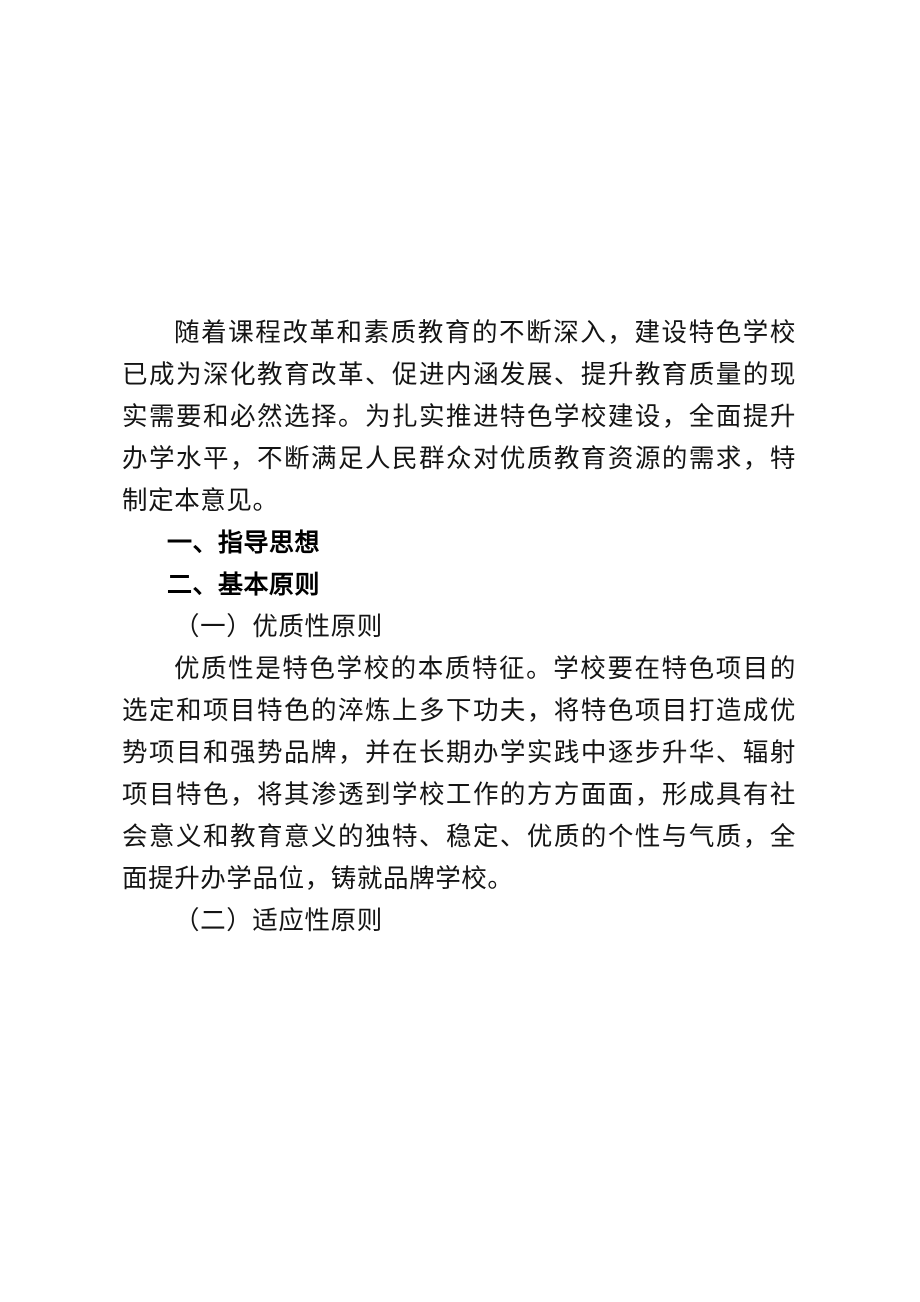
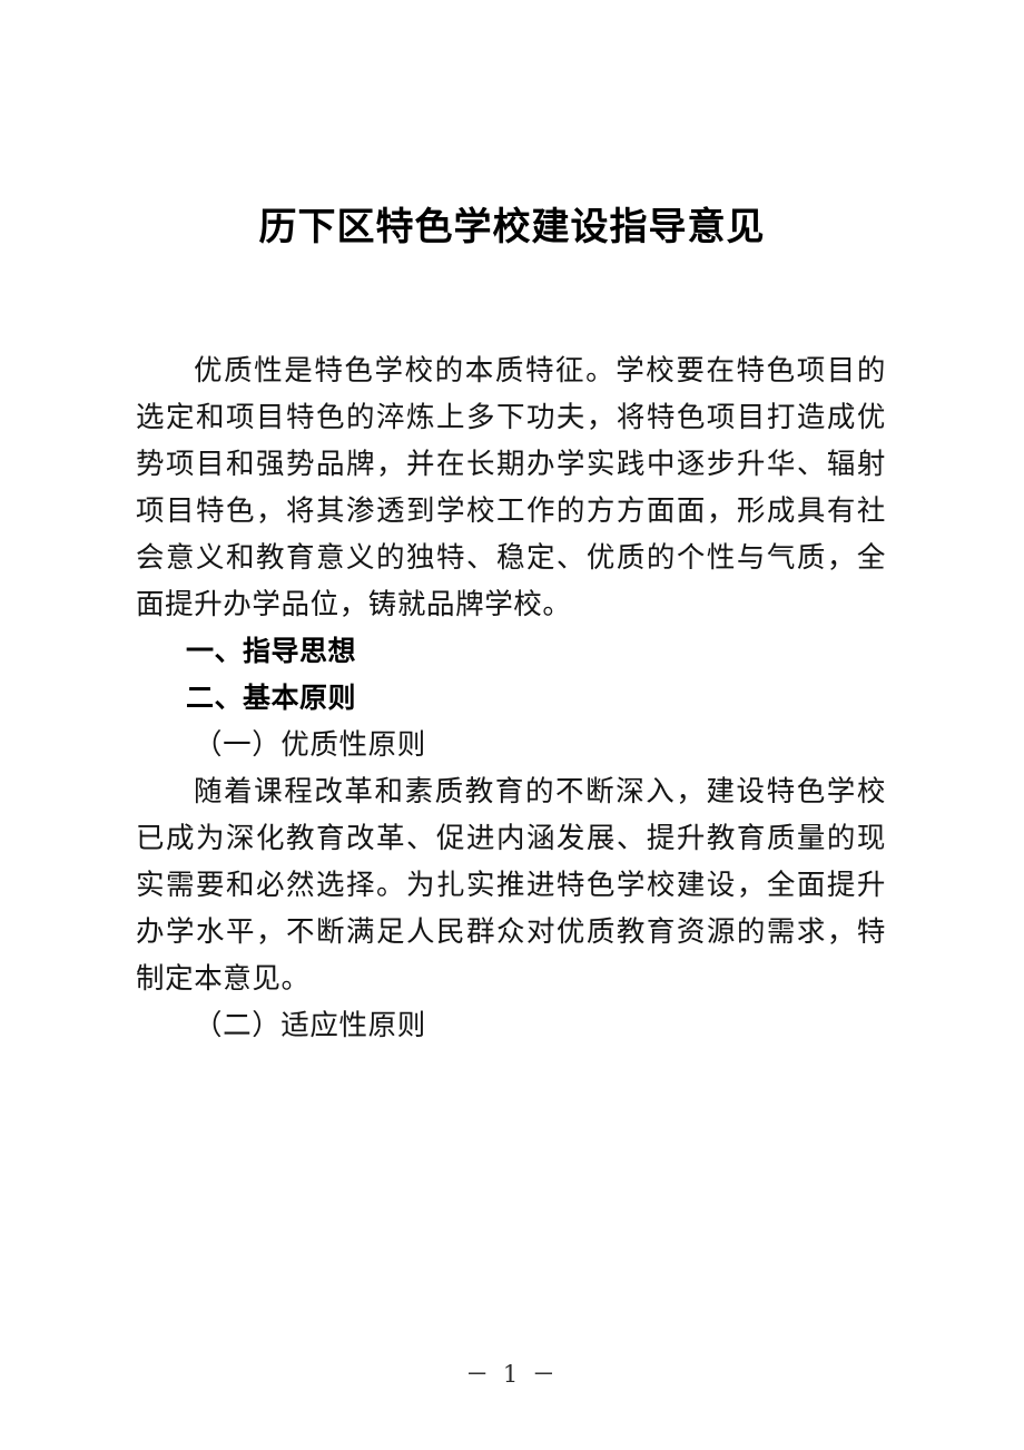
+ 历下区特色学校建设指导意见
- 随着课程改革和素质教育的不断深入，建设特色学校已成为深化教育改革、促进内涵发展、提升教育质量的现实需要和必然选择。为扎实推进特色学校建设，全面提升办学水平，不断满足人民群众对优质教育资源的需求，特制定本意见。
+ 优质性是特色学校的本质特征。学校要在特色项目的选定和项目特色的淬炼上多下功夫，将特色项目打造成优势项目和强势品牌，并在长期办学实践中逐步升华、辐射项目特色，将其渗透到学校工作的方方面面，形成具有社会意义和教育意义的独特、稳定、优质的个性与气质，全面提升办学品位，铸就品牌学校。
  一、指导思想
  二、基本原则
  （一）优质性原则
- 优质性是特色学校的本质特征。学校要在特色项目的选定和项目特色的淬炼上多下功夫，将特色项目打造成优势项目和强势品牌，并在长期办学实践中逐步升华、辐射项目特色，将其渗透到学校工作的方方面面，形成具有社会意义和教育意义的独特、稳定、优质的个性与气质，全面提升办学品位，铸就品牌学校。
+ 随着课程改革和素质教育的不断深入，建设特色学校已成为深化教育改革、促进内涵发展、提升教育质量的现实需要和必然选择。为扎实推进特色学校建设，全面提升办学水平，不断满足人民群众对优质教育资源的需求，特制定本意见。
  （二）适应性原则
+ － 1 －
